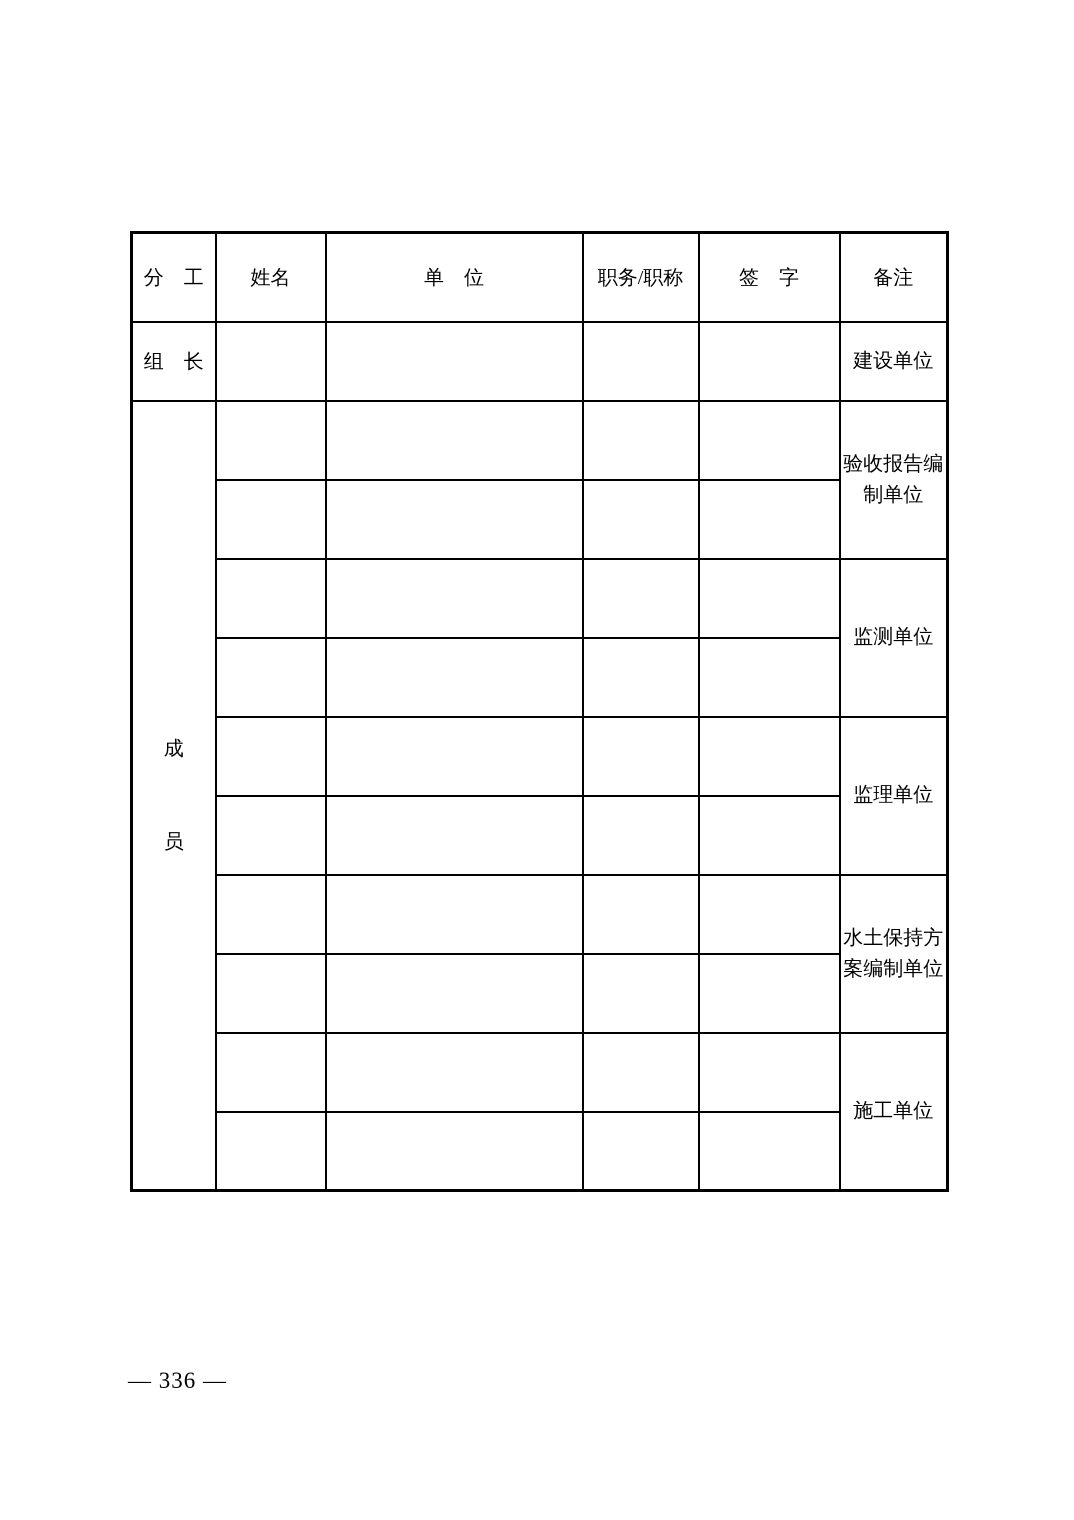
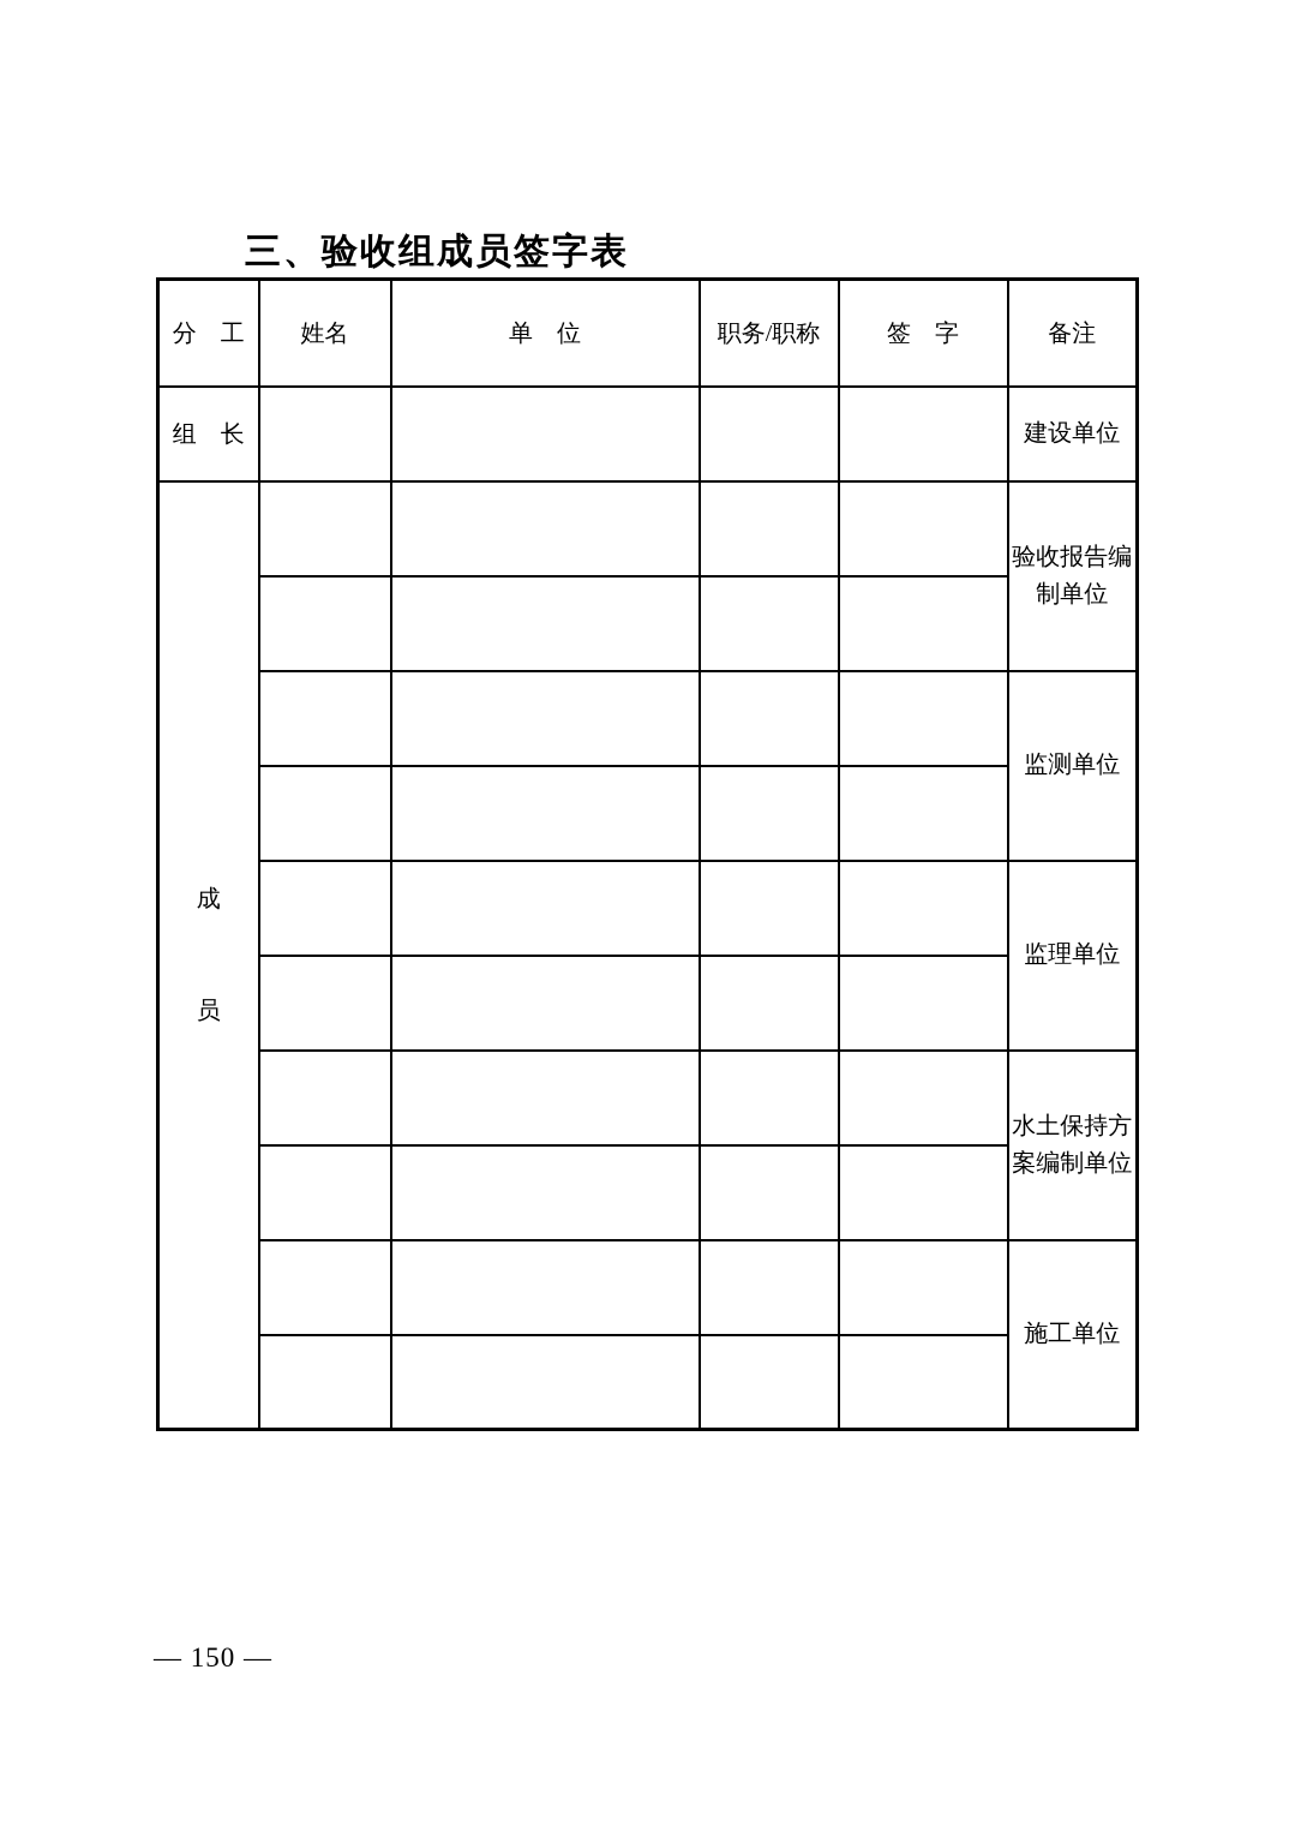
+ 三、验收组成员签字表
  分 工	姓名	单 位	职务/职称	签 字	备注
  组 长					建设单位
  成 员					验收报告编制单位
  				监测单位
  				监理单位
  				水土保持方案编制单位
  				施工单位
- — 336 —
+ — 150 —
